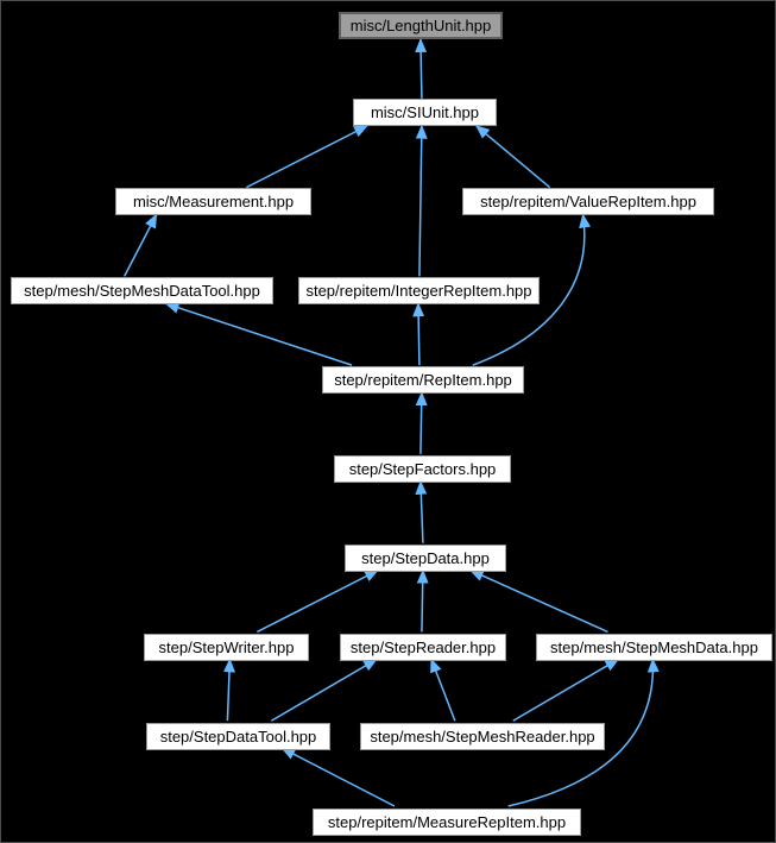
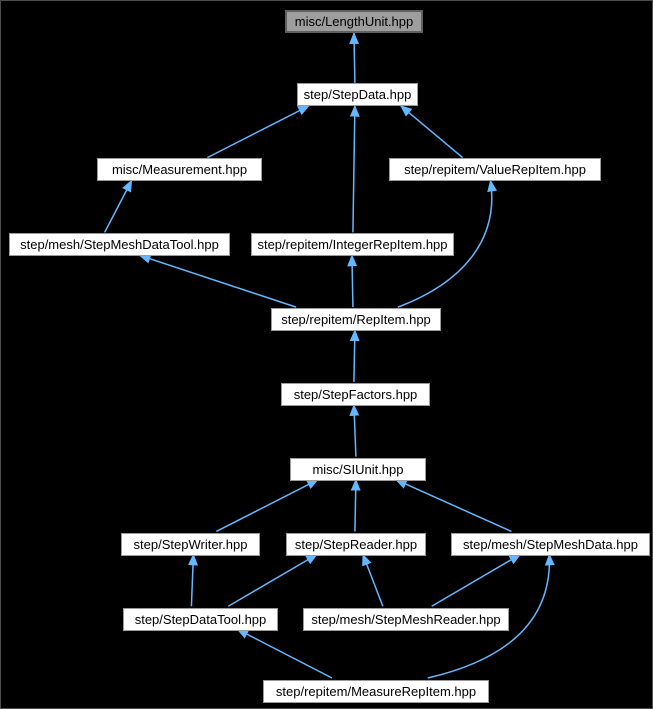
  misc/LengthUnit.hpp
- misc/SIUnit.hpp
+ step/StepData.hpp
  misc/Measurement.hpp
  step/repitem/ValueRepItem.hpp
  step/mesh/StepMeshDataTool.hpp
  step/repitem/IntegerRepItem.hpp
  step/repitem/RepItem.hpp
  step/StepFactors.hpp
- step/StepData.hpp
+ misc/SIUnit.hpp
  step/StepWriter.hpp
  step/StepReader.hpp
  step/mesh/StepMeshData.hpp
  step/StepDataTool.hpp
  step/mesh/StepMeshReader.hpp
  step/repitem/MeasureRepItem.hpp
